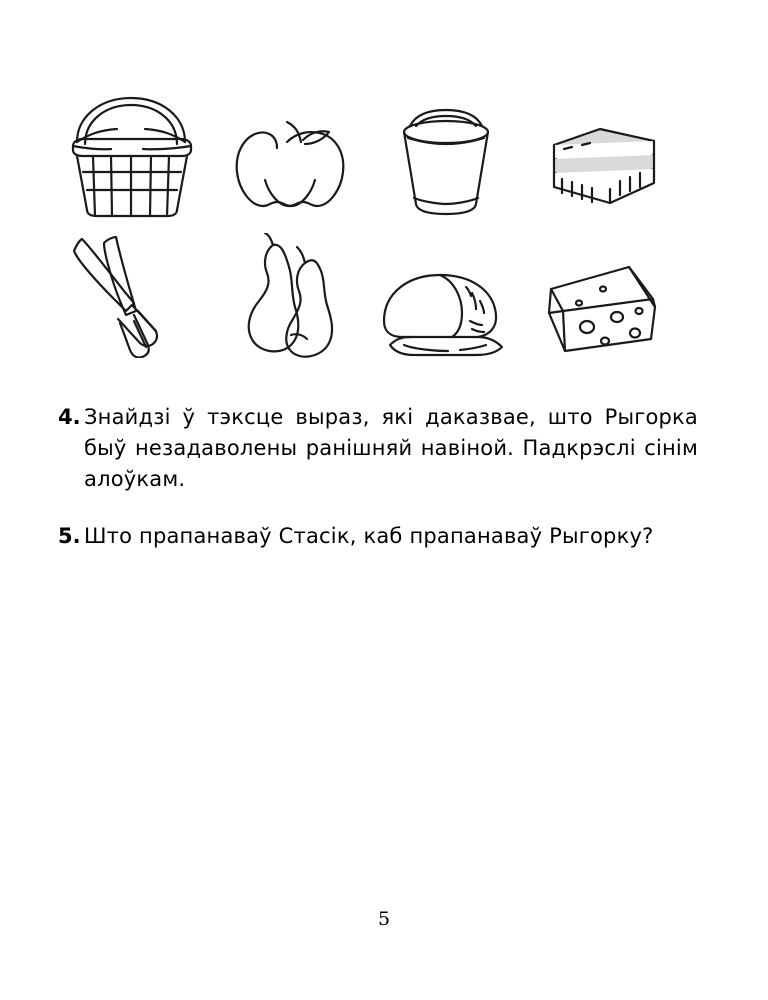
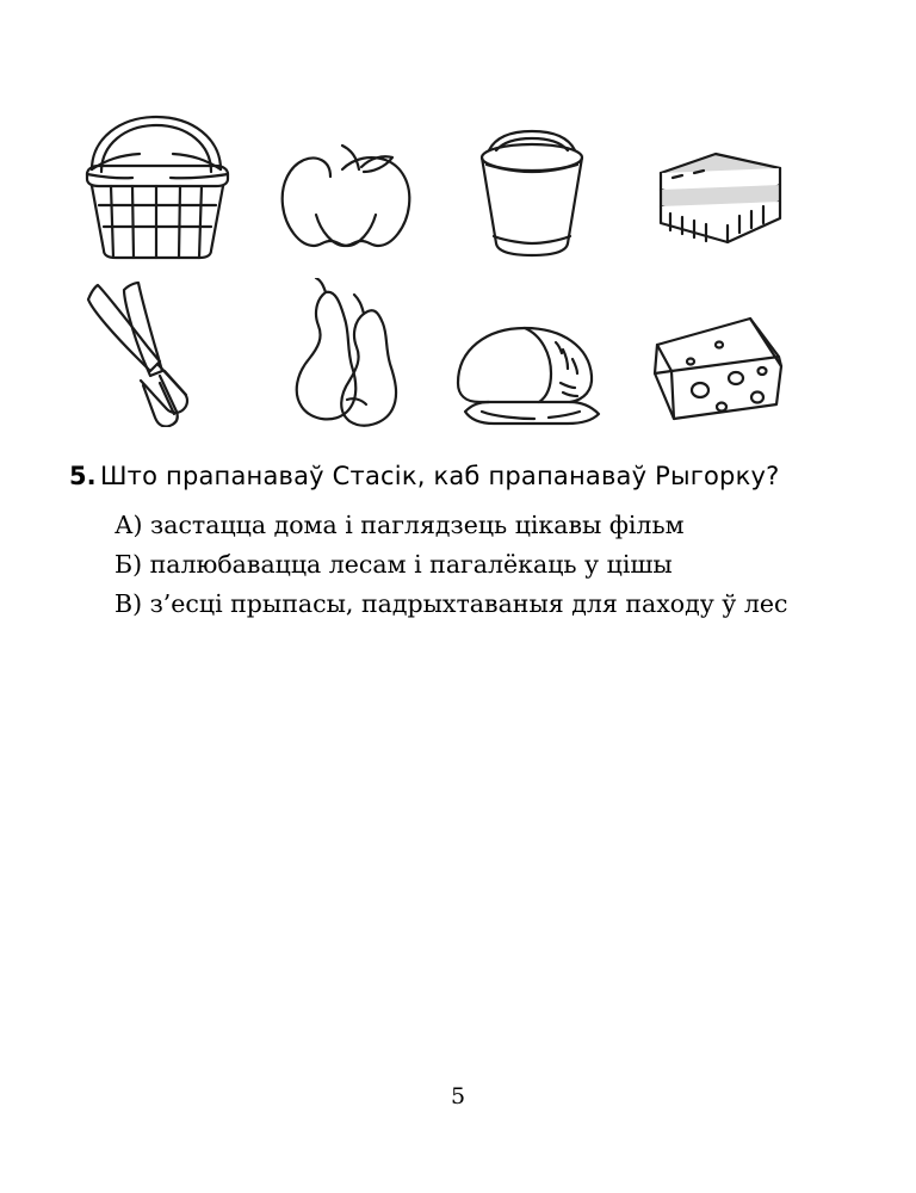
- 4.
- Знайдзі ў тэксце выраз, які даказвае, што Рыгорка быў незадаволены ранішняй на­віной. Падкрэслі сінім алоўкам.
  5.
  Што прапанаваў Стасік, каб прапанаваў Рыгорку?
+ А) застацца дома і паглядзець цікавы фільм
+ Б) палюбавацца лесам і пагалёкаць у цішы
+ В) з’есці прыпасы, падрыхтаваныя для паходу ў лес
  5
